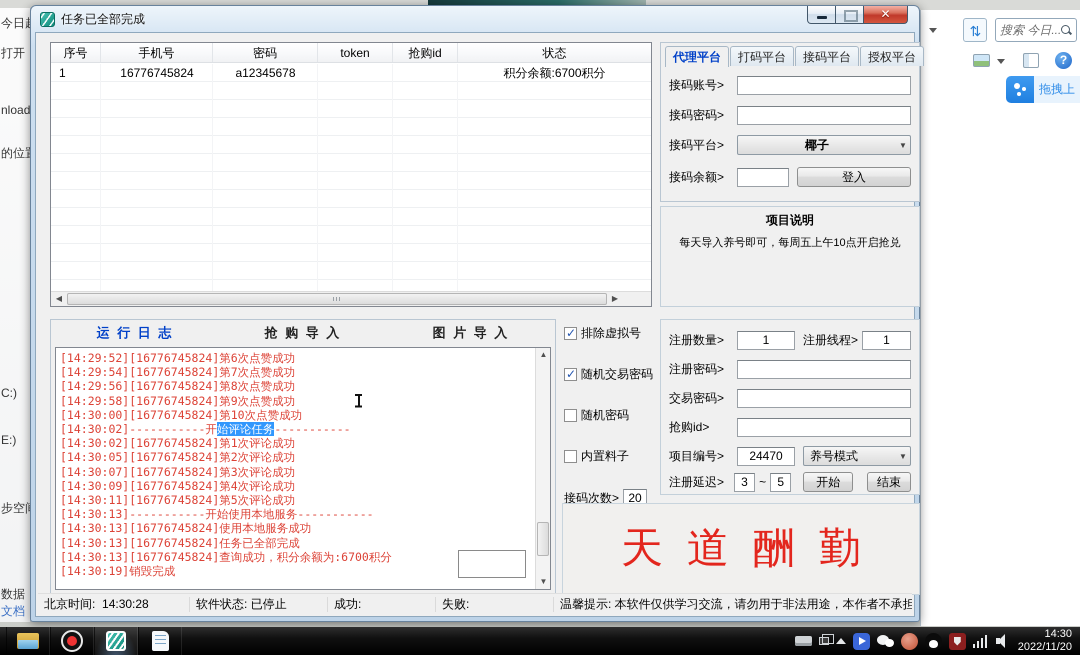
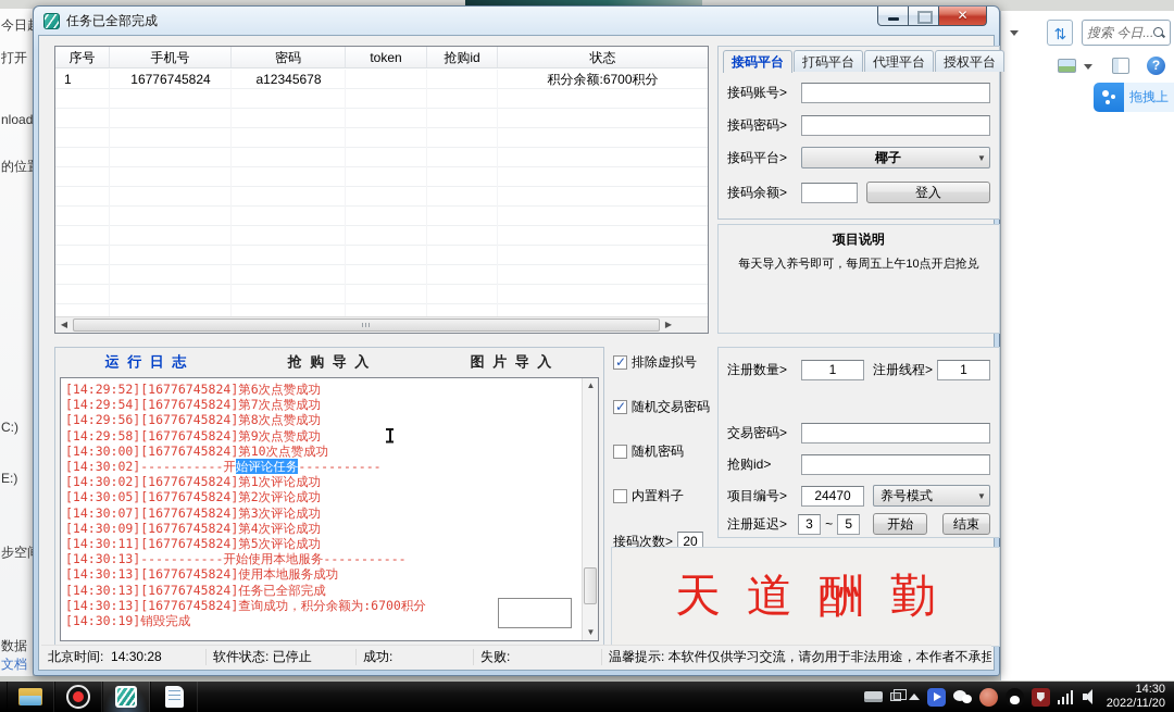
  打开
  nload
  C:)
  E:)
  数据
  文档
  搜索 今日..
  ?
  拖拽上
  任务已全部完成
  序号
  手机号
  密码
  token
  抢购id
  状态
  1
  16776745824
  a12345678
  积分余额:6700积分
  ◀
  ▶
- 代理平台
+ 接码平台
  打码平台
- 接码平台
+ 代理平台
  授权平台
  接码账号>
  接码密码>
  接码平台>
  椰子
  ▼
  接码余额>
  登入
  项目说明
  每天导入养号即可，每周五上午10点开启抢兑
  运 行 日 志
  抢 购 导 入
  图 片 导 入
  [14:29:52][16776745824]第6次点赞成功
  [14:29:54][16776745824]第7次点赞成功
  [14:29:56][16776745824]第8次点赞成功
  [14:29:58][16776745824]第9次点赞成功
  [14:30:00][16776745824]第10次点赞成功
  [14:30:02]-----------开始评论任务-----------
  [14:30:02][16776745824]第1次评论成功
  [14:30:05][16776745824]第2次评论成功
  [14:30:07][16776745824]第3次评论成功
  [14:30:09][16776745824]第4次评论成功
  [14:30:11][16776745824]第5次评论成功
  [14:30:13]-----------开始使用本地服务-----------
  [14:30:13][16776745824]使用本地服务成功
  [14:30:13][16776745824]任务已全部完成
  [14:30:13][16776745824]查询成功，积分余额为:6700积分
  [14:30:19]销毁完成
  ▲
  ▼
  排除虚拟号
  随机交易密码
  随机密码
  内置料子
  接码次数>
  20
  注册数量>
  1
  注册线程>
  1
- 注册密码>
  交易密码>
  抢购id>
  项目编号>
  24470
  养号模式
  ▼
  注册延迟>
  3
  ~
  5
  开始
  结束
  天道酬勤
  北京时间: 14:30:28
  软件状态: 已停止
  成功:
  失败:
  温馨提示: 本软件仅供学习交流，请勿用于非法用途，本作者不承担
  14:30
  2022/11/20
